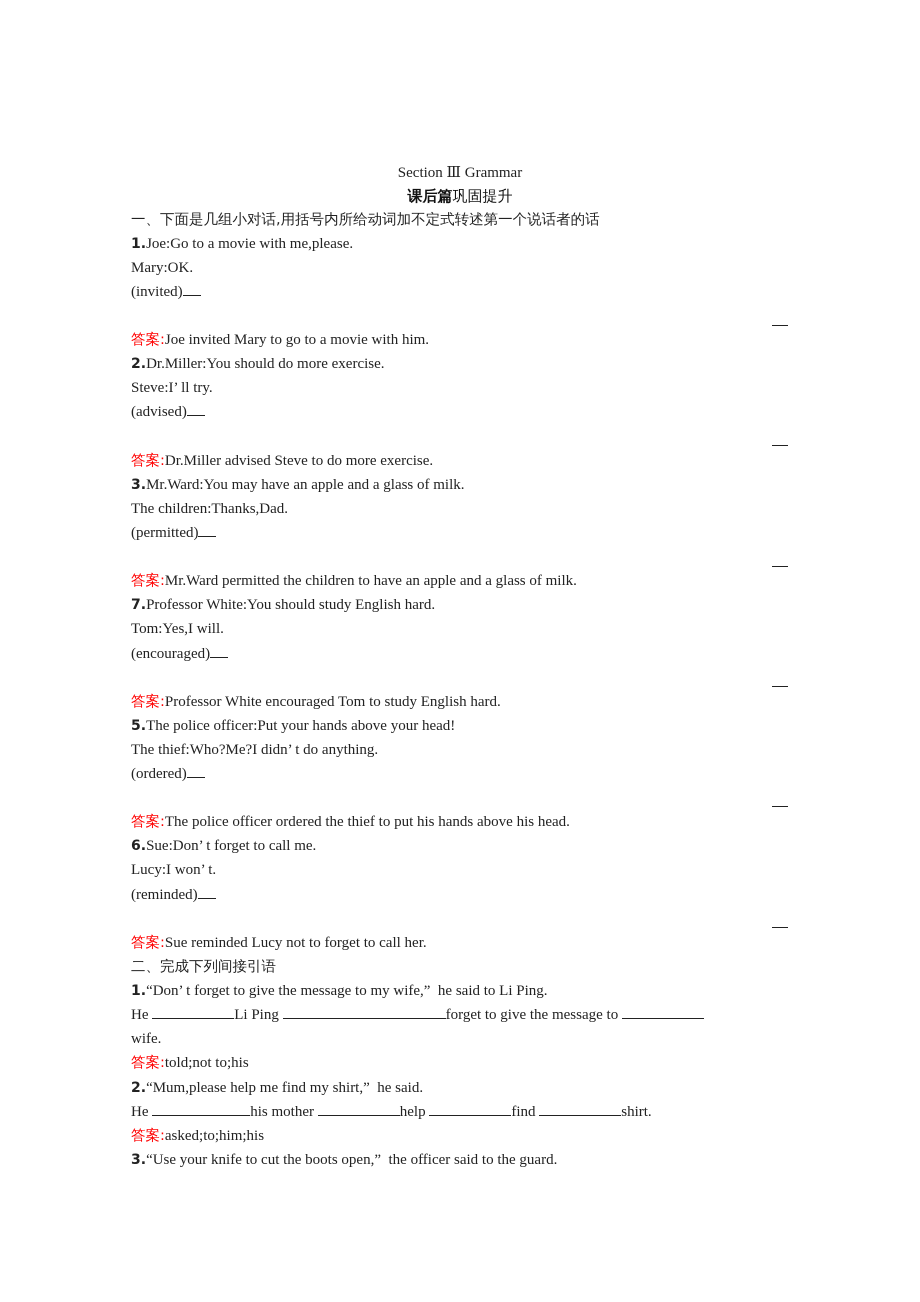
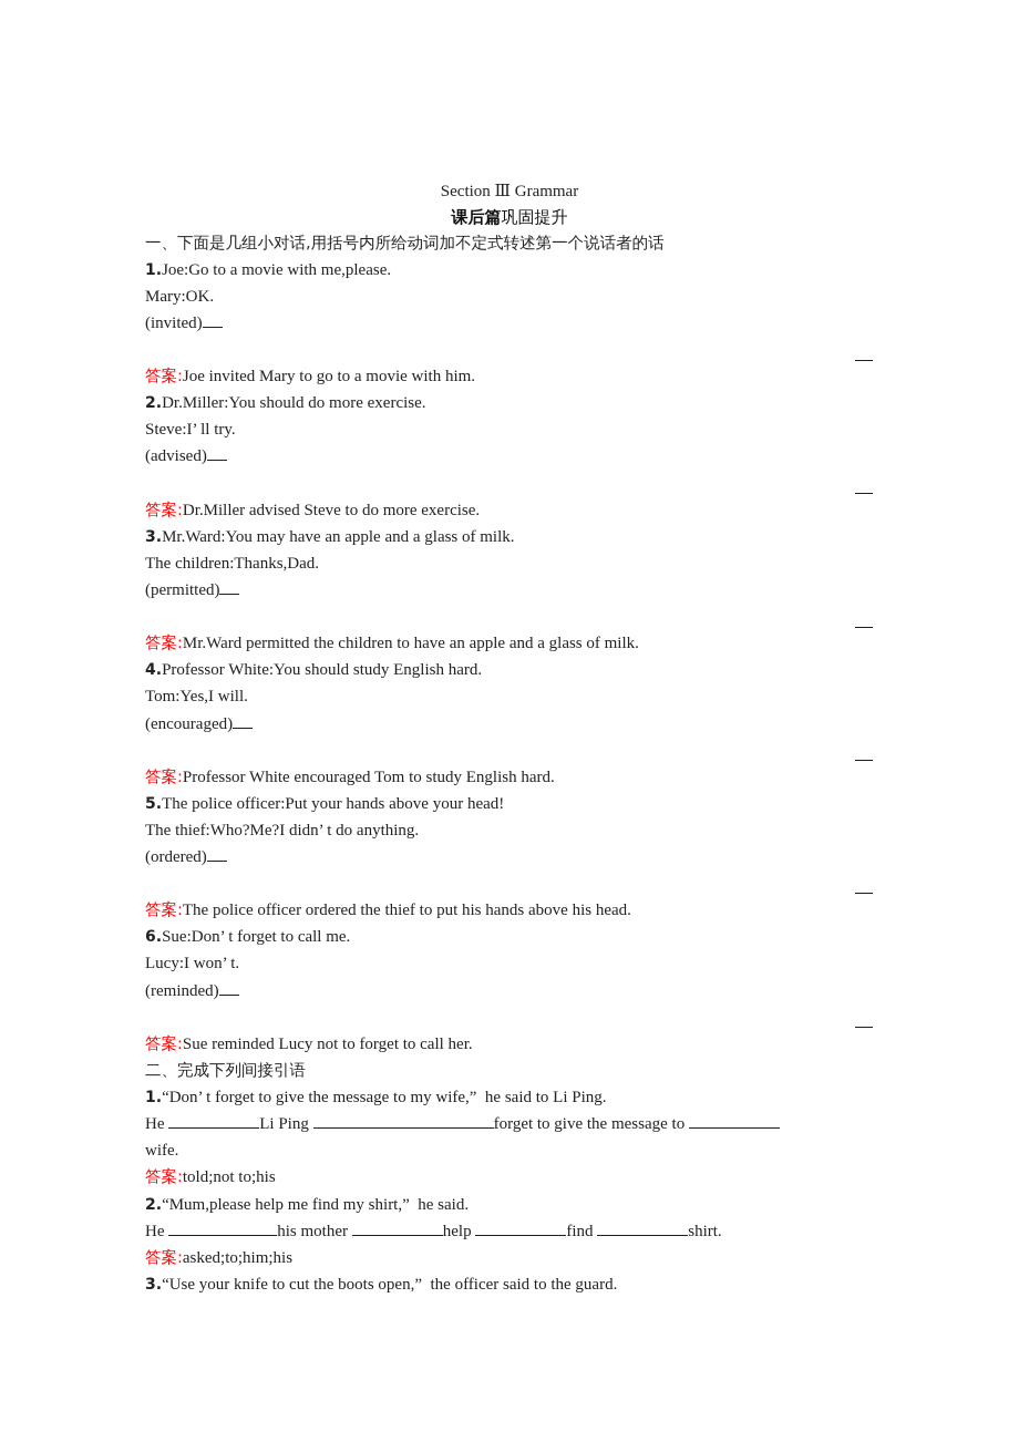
  Section Ⅲ Grammar
  课后篇巩固提升
  一、下面是几组小对话,用括号内所给动词加不定式转述第一个说话者的话
  1.Joe:Go to a movie with me,please.
  Mary:OK.
  (invited)
  答案:Joe invited Mary to go to a movie with him.
  2.Dr.Miller:You should do more exercise.
  Steve:I’ ll try.
  (advised)
  答案:Dr.Miller advised Steve to do more exercise.
  3.Mr.Ward:You may have an apple and a glass of milk.
  The children:Thanks,Dad.
  (permitted)
  答案:Mr.Ward permitted the children to have an apple and a glass of milk.
- 7.Professor White:You should study English hard.
+ 4.Professor White:You should study English hard.
  Tom:Yes,I will.
  (encouraged)
  答案:Professor White encouraged Tom to study English hard.
  5.The police officer:Put your hands above your head!
  The thief:Who?Me?I didn’ t do anything.
  (ordered)
  答案:The police officer ordered the thief to put his hands above his head.
  6.Sue:Don’ t forget to call me.
  Lucy:I won’ t.
  (reminded)
  答案:Sue reminded Lucy not to forget to call her.
  二、完成下列间接引语
  1.“Don’ t forget to give the message to my wife,” he said to Li Ping.
  He Li Ping forget to give the message to
  wife.
  答案:told;not to;his
  2.“Mum,please help me find my shirt,” he said.
  He his mother help find shirt.
  答案:asked;to;him;his
  3.“Use your knife to cut the boots open,” the officer said to the guard.
